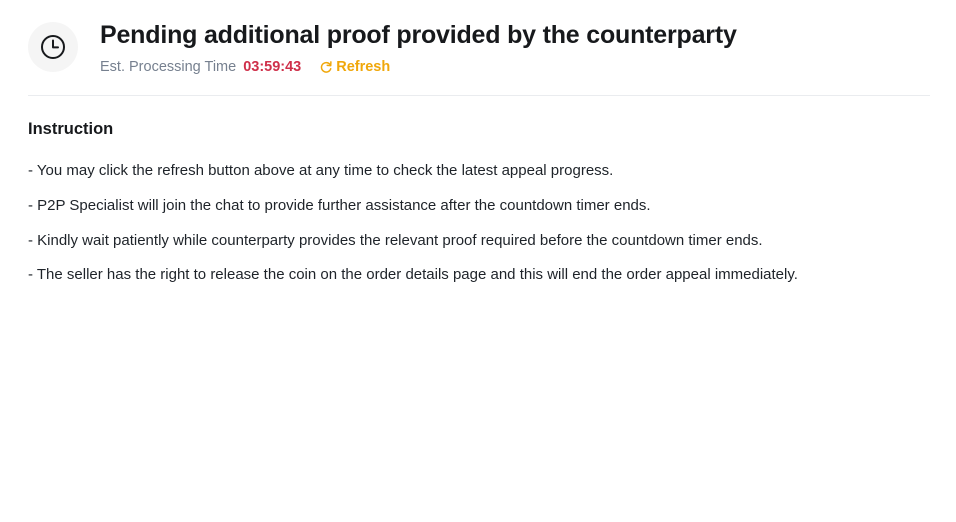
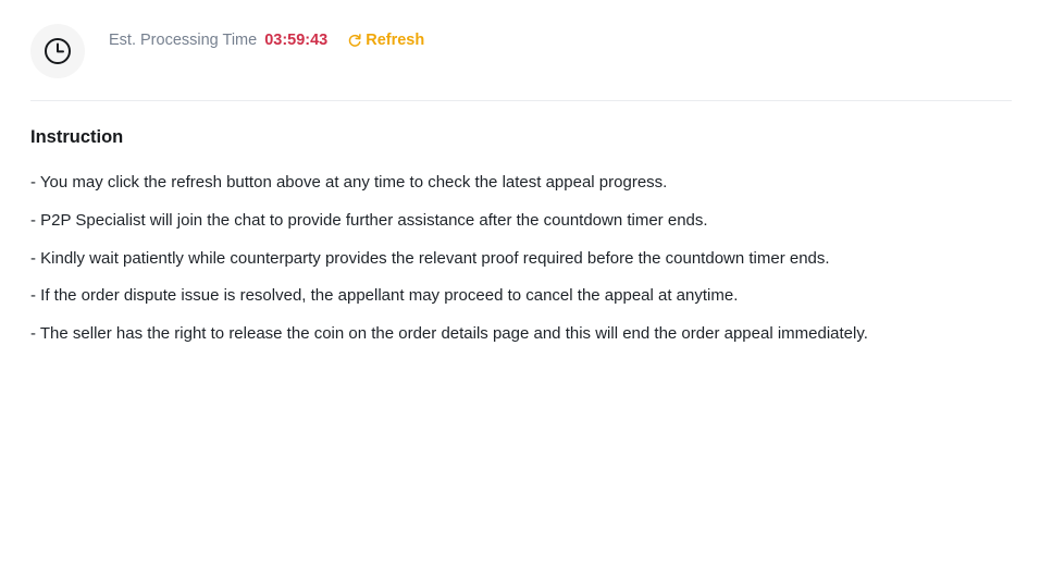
- Pending additional proof provided by the counterparty
  Est. Processing Time
  03:59:43
  Refresh
  Instruction
  - You may click the refresh button above at any time to check the latest appeal progress.
  - P2P Specialist will join the chat to provide further assistance after the countdown timer ends.
  - Kindly wait patiently while counterparty provides the relevant proof required before the countdown timer ends.
+ - If the order dispute issue is resolved, the appellant may proceed to cancel the appeal at anytime.
  - The seller has the right to release the coin on the order details page and this will end the order appeal immediately.
